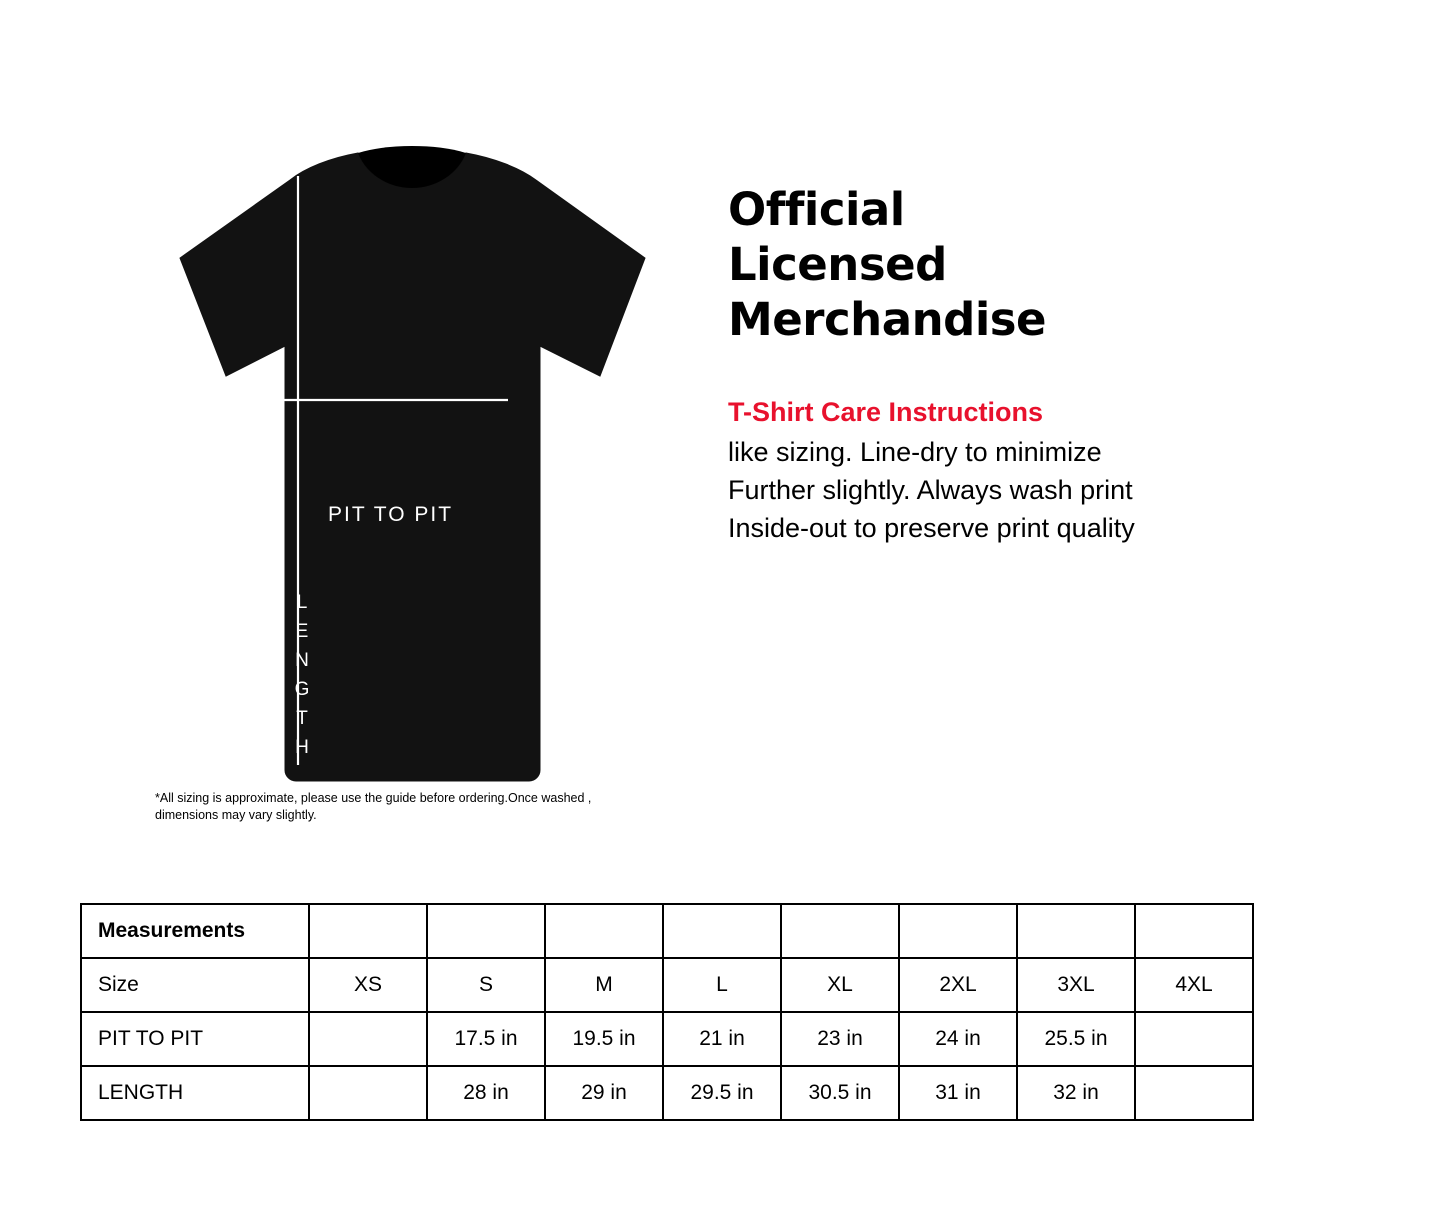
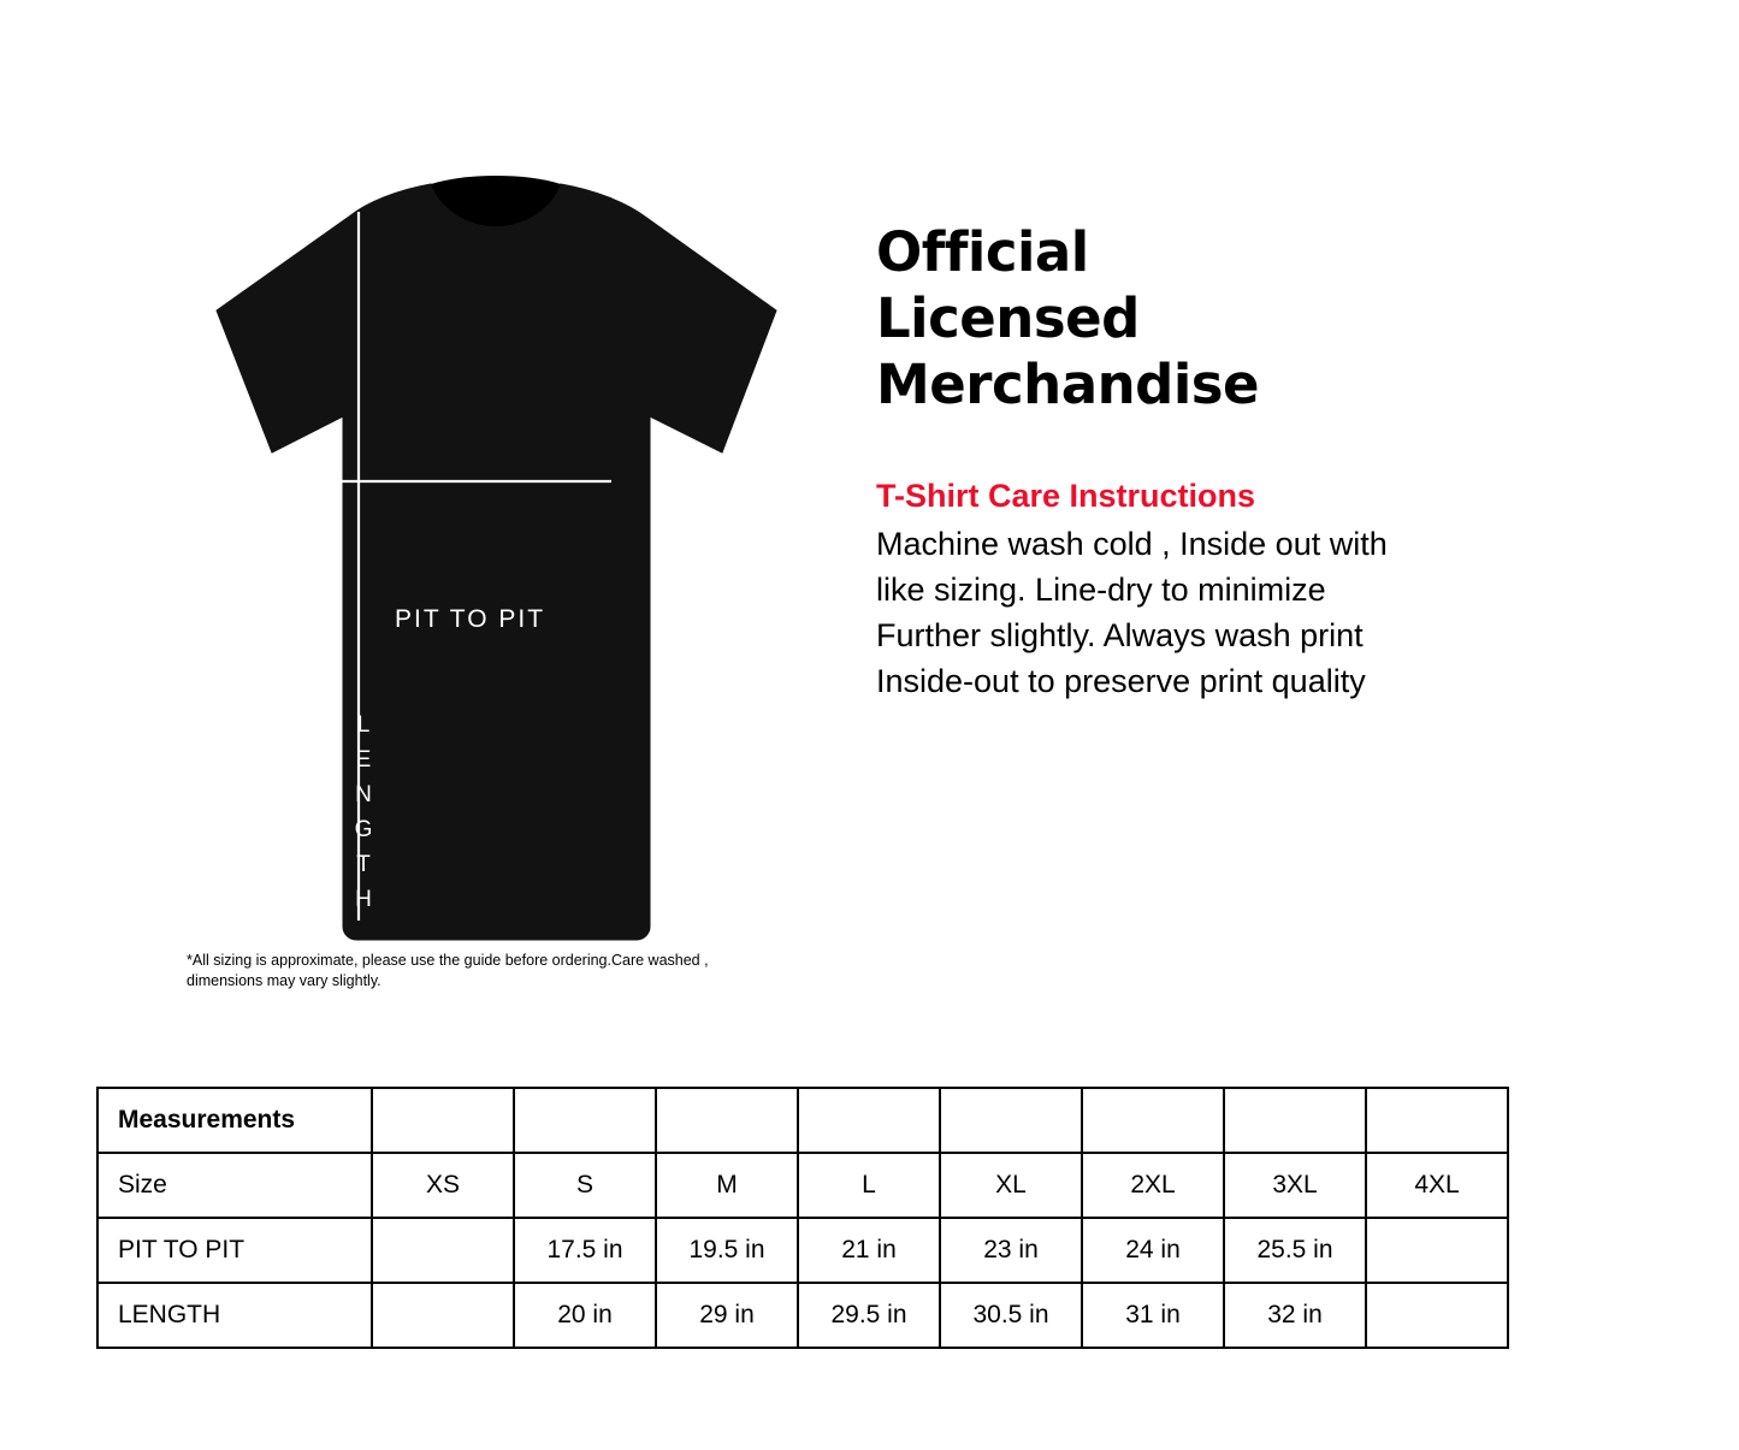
  PIT TO PIT
  L
  E
  N
  G
  T
  H
- *All sizing is approximate, please use the guide before ordering.Once washed , dimensions may vary slightly.
+ *All sizing is approximate, please use the guide before ordering.Care washed , dimensions may vary slightly.
  Official
  Licensed
  Merchandise
  T-Shirt Care Instructions
+ Machine wash cold , Inside out with
  like sizing. Line-dry to minimize
  Further slightly. Always wash print
  Inside-out to preserve print quality
  Measurements
  Size	XS	S	M	L	XL	2XL	3XL	4XL
  PIT TO PIT		17.5 in	19.5 in	21 in	23 in	24 in	25.5 in
- LENGTH		28 in	29 in	29.5 in	30.5 in	31 in	32 in
+ LENGTH		20 in	29 in	29.5 in	30.5 in	31 in	32 in
